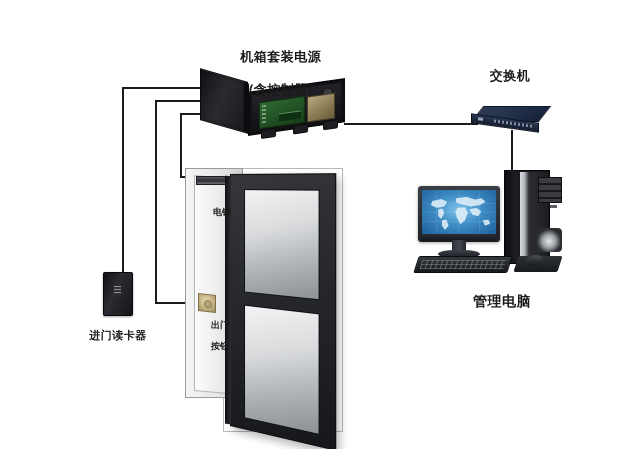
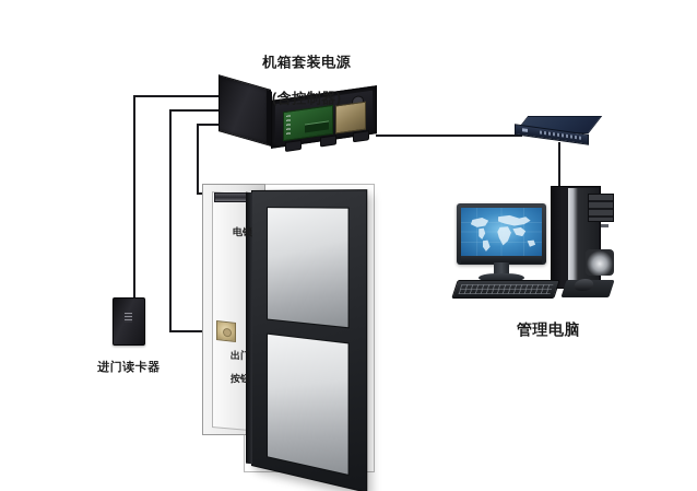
  机箱套装电源
  (含控制器)
- 交换机
  管理电脑
  进门读卡器
  电锁
  出门
  按钮
